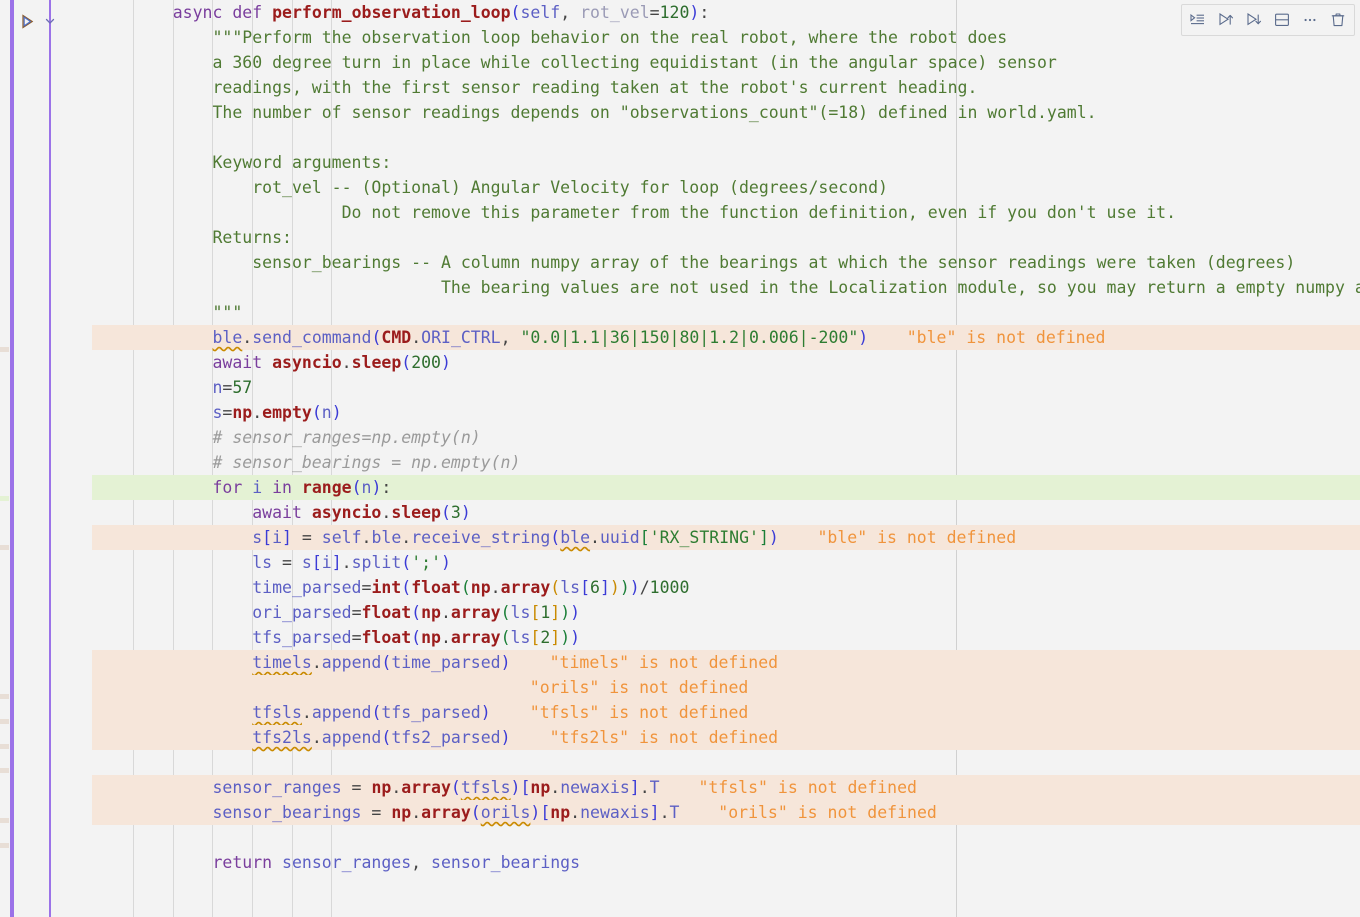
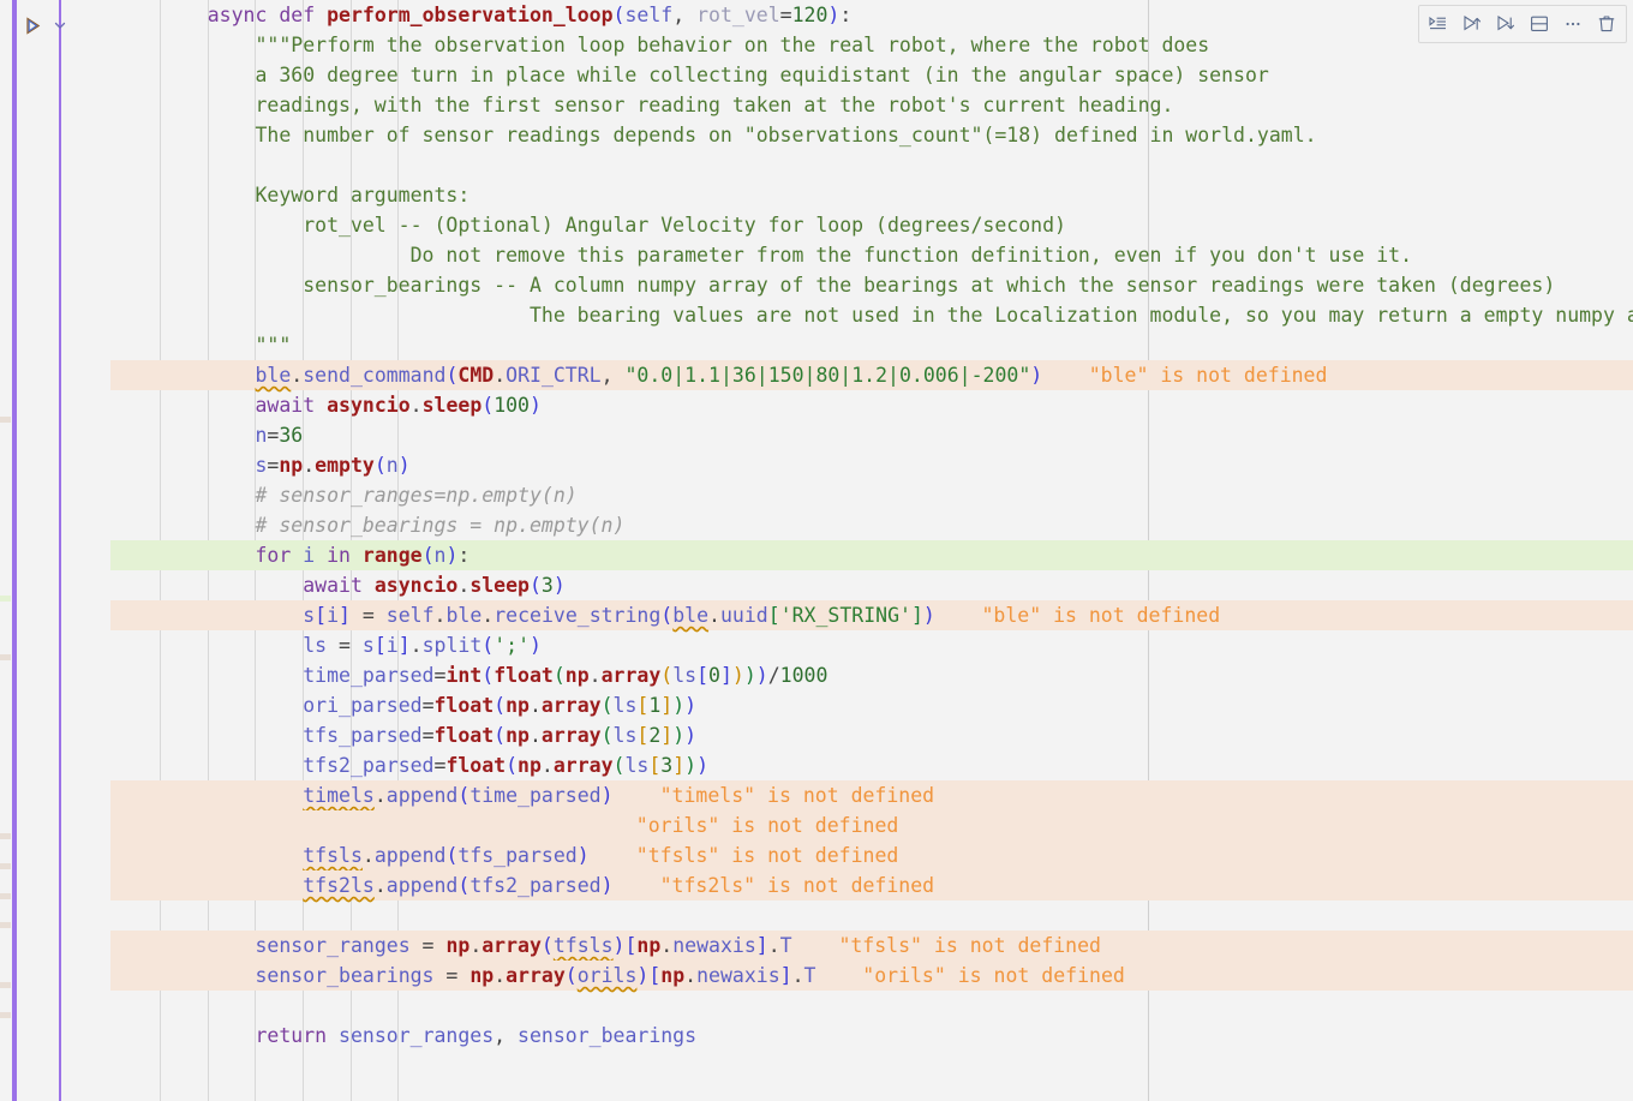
  async def perform_observation_loop(self, rot_vel=120):
  """Perform the observation loop behavior on the real robot, where the robot does
  a 360 degree turn in place while collecting equidistant (in the angular space) sensor
  readings, with the first sensor reading taken at the robot's current heading.
  The number of sensor readings depends on "observations_count"(=18) defined in world.yaml.
  Keyword arguments:
  rot_vel -- (Optional) Angular Velocity for loop (degrees/second)
  Do not remove this parameter from the function definition, even if you don't use it.
- Returns:
  sensor_bearings -- A column numpy array of the bearings at which the sensor readings were taken (degrees)
  The bearing values are not used in the Localization module, so you may return a empty numpy
  """
  ble.send_command(CMD.ORI_CTRL, "0.0|1.1|36|150|80|1.2|0.006|-200")
  "ble" is not defined
- await asyncio.sleep(200)
+ await asyncio.sleep(100)
- n=57
+ n=36
  s=np.empty(n)
  # sensor_ranges=np.empty(n)
  # sensor_bearings = np.empty(n)
  for i in range(n):
  await asyncio.sleep(3)
  s[i] = self.ble.receive_string(ble.uuid['RX_STRING'])
  "ble" is not defined
  ls = s[i].split(';')
- time_parsed=int(float(np.array(ls[6])))/1000
+ time_parsed=int(float(np.array(ls[0])))/1000
  ori_parsed=float(np.array(ls[1]))
  tfs_parsed=float(np.array(ls[2]))
+ tfs2_parsed=float(np.array(ls[3]))
  timels.append(time_parsed)
  "timels" is not defined
  "orils" is not defined
  tfsls.append(tfs_parsed)
  "tfsls" is not defined
  tfs2ls.append(tfs2_parsed)
  "tfs2ls" is not defined
  sensor_ranges = np.array(tfsls)[np.newaxis].T
  "tfsls" is not defined
  sensor_bearings = np.array(orils)[np.newaxis].T
  "orils" is not defined
  return sensor_ranges, sensor_bearings
